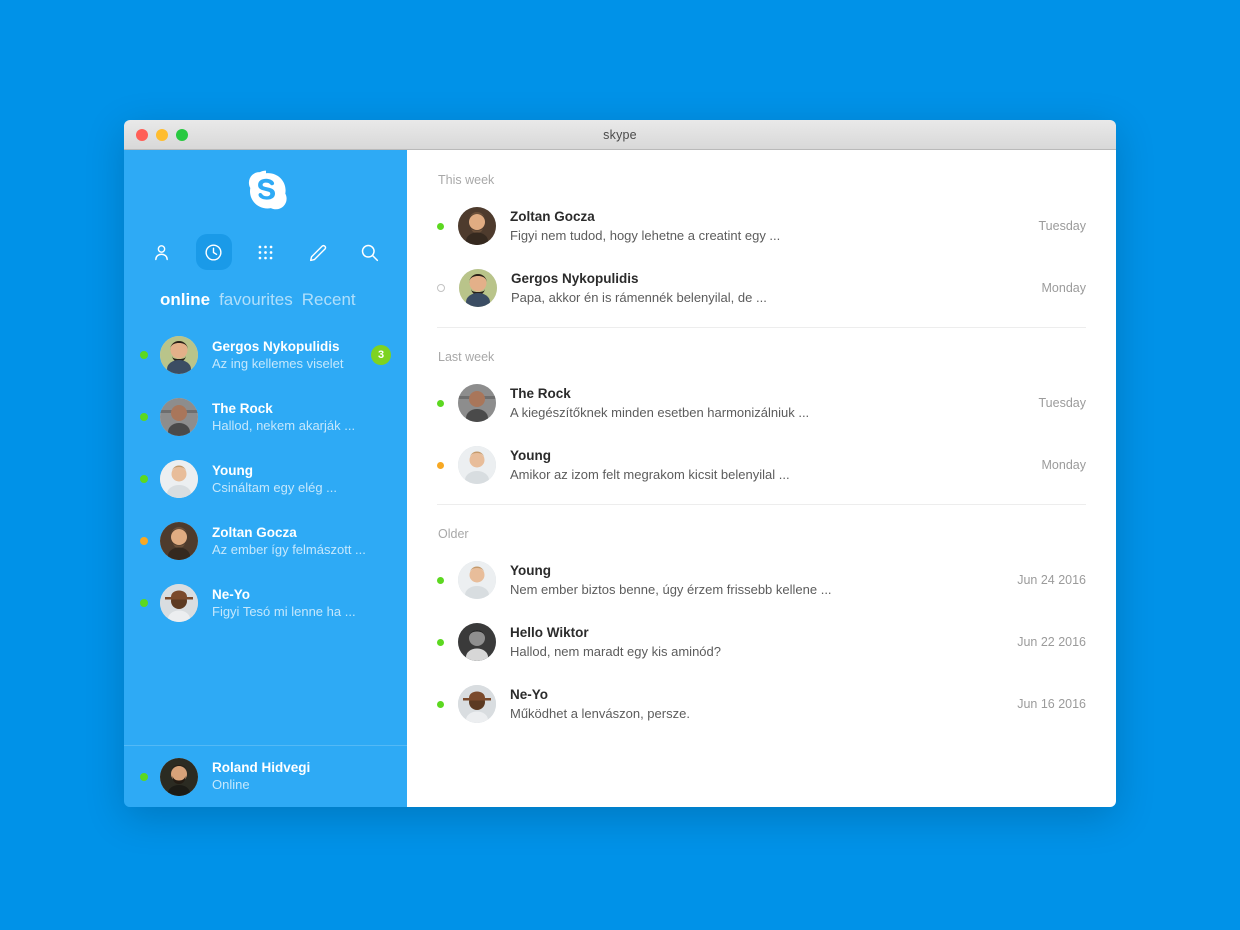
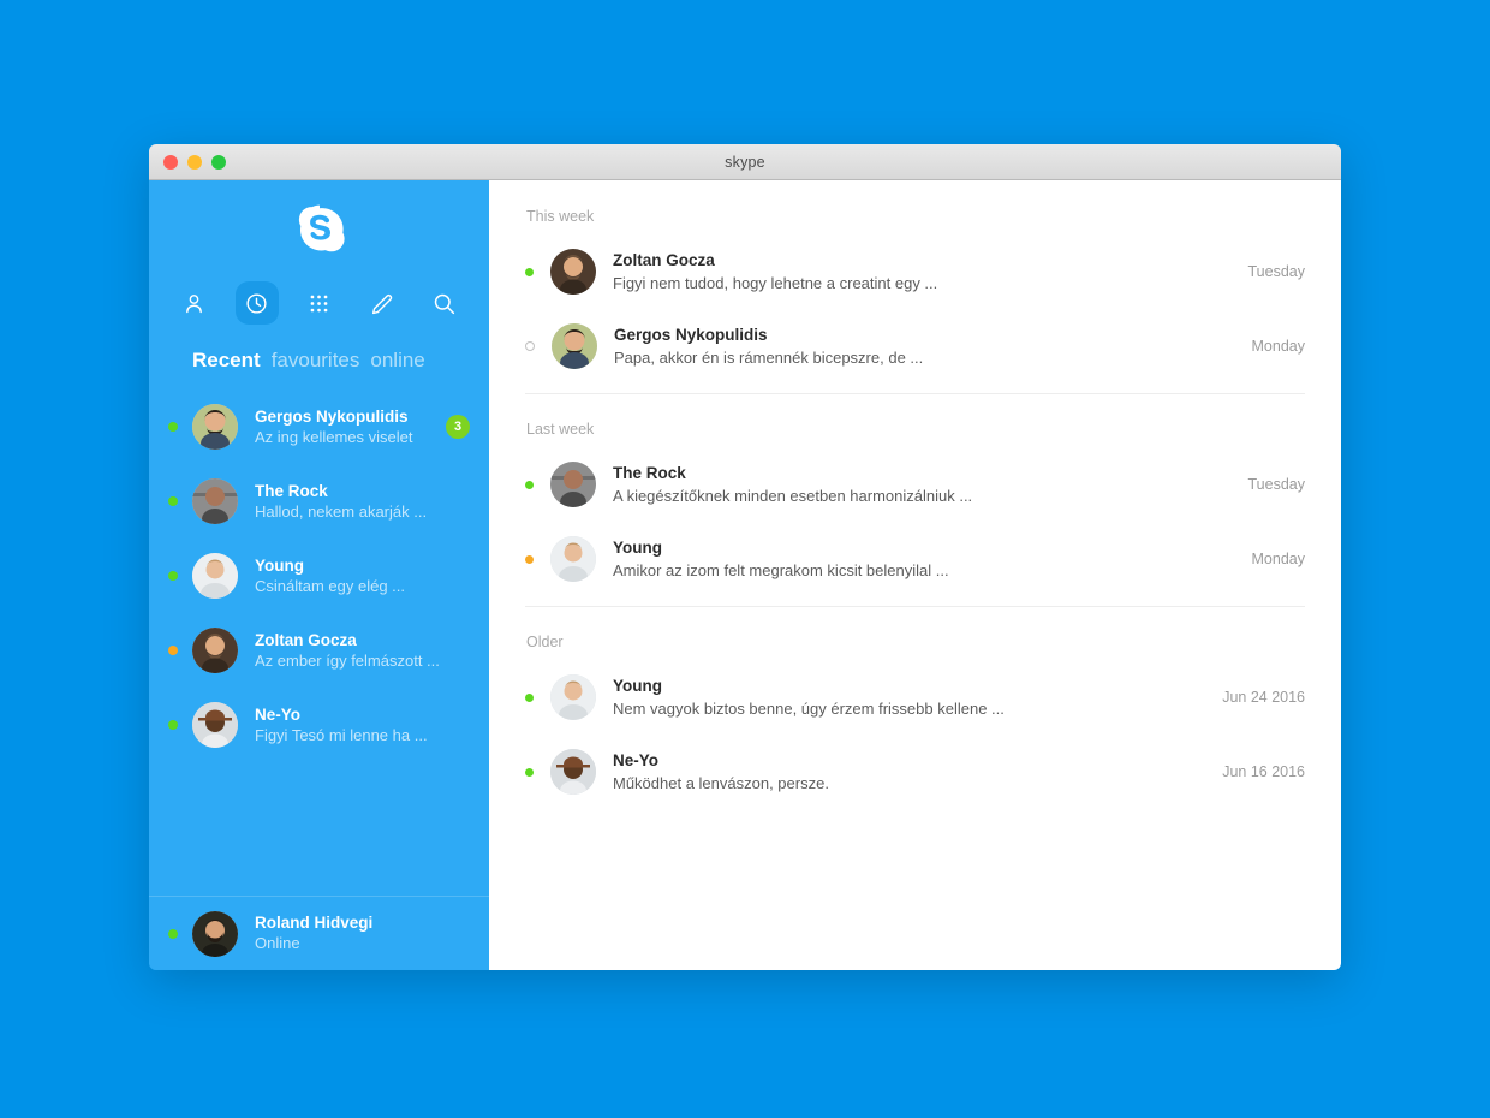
  skype
- online
+ Recent
  favourites
- Recent
+ online
  Gergos Nykopulidis
  Az ing kellemes viselet
  3
  The Rock
  Hallod, nekem akarják ...
  Young
  Csináltam egy elég ...
  Zoltan Gocza
  Az ember így felmászott ...
  Ne-Yo
  Figyi Tesó mi lenne ha ...
  Roland Hidvegi
  Online
  This week
  Zoltan Gocza
  Figyi nem tudod, hogy lehetne a creatint egy ...
  Tuesday
  Gergos Nykopulidis
- Papa, akkor én is rámennék belenyilal, de ...
+ Papa, akkor én is rámennék bicepszre, de ...
  Monday
  Last week
  The Rock
  A kiegészítőknek minden esetben harmonizálniuk ...
  Tuesday
  Young
  Amikor az izom felt megrakom kicsit belenyilal ...
  Monday
  Older
  Young
- Nem ember biztos benne, úgy érzem frissebb kellene ...
+ Nem vagyok biztos benne, úgy érzem frissebb kellene ...
  Jun 24 2016
- Hello Wiktor
- Hallod, nem maradt egy kis aminód?
- Jun 22 2016
  Ne-Yo
  Működhet a lenvászon, persze.
  Jun 16 2016
